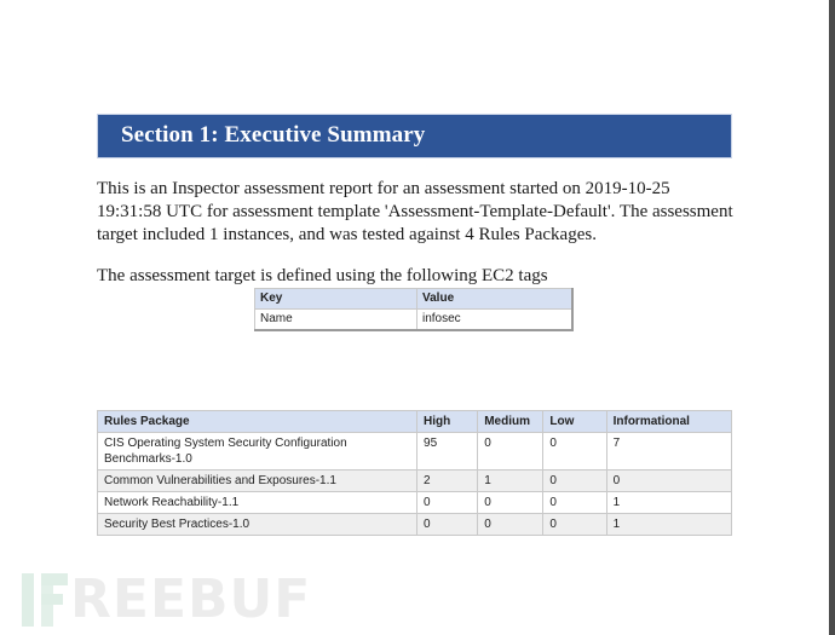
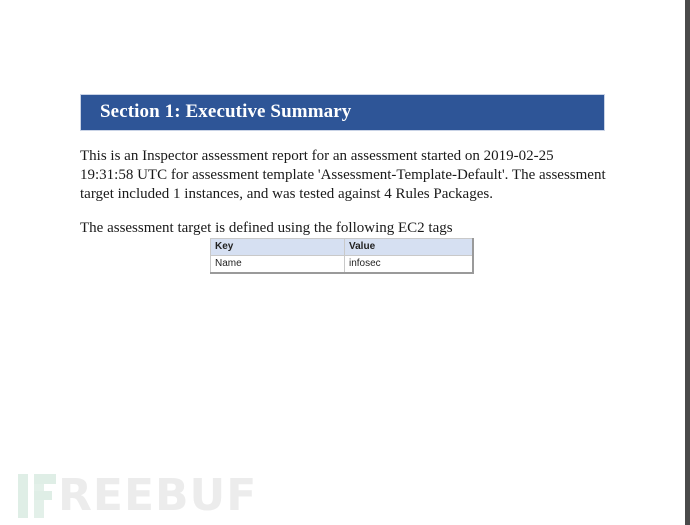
  Section 1: Executive Summary
- This is an Inspector assessment report for an assessment started on 2019-10-25 19:31:58 UTC for assessment template 'Assessment-Template-Default'. The assessment target included 1 instances, and was tested against 4 Rules Packages.
+ This is an Inspector assessment report for an assessment started on 2019-02-25 19:31:58 UTC for assessment template 'Assessment-Template-Default'. The assessment target included 1 instances, and was tested against 4 Rules Packages.
  The assessment target is defined using the following EC2 tags
  Key	Value
  Name	infosec
- Rules Package	High	Medium	Low	Informational
- CIS Operating System Security Configuration Benchmarks-1.0	95	0	0	7
- Common Vulnerabilities and Exposures-1.1	2	1	0	0
- Network Reachability-1.1	0	0	0	1
- Security Best Practices-1.0	0	0	0	1
